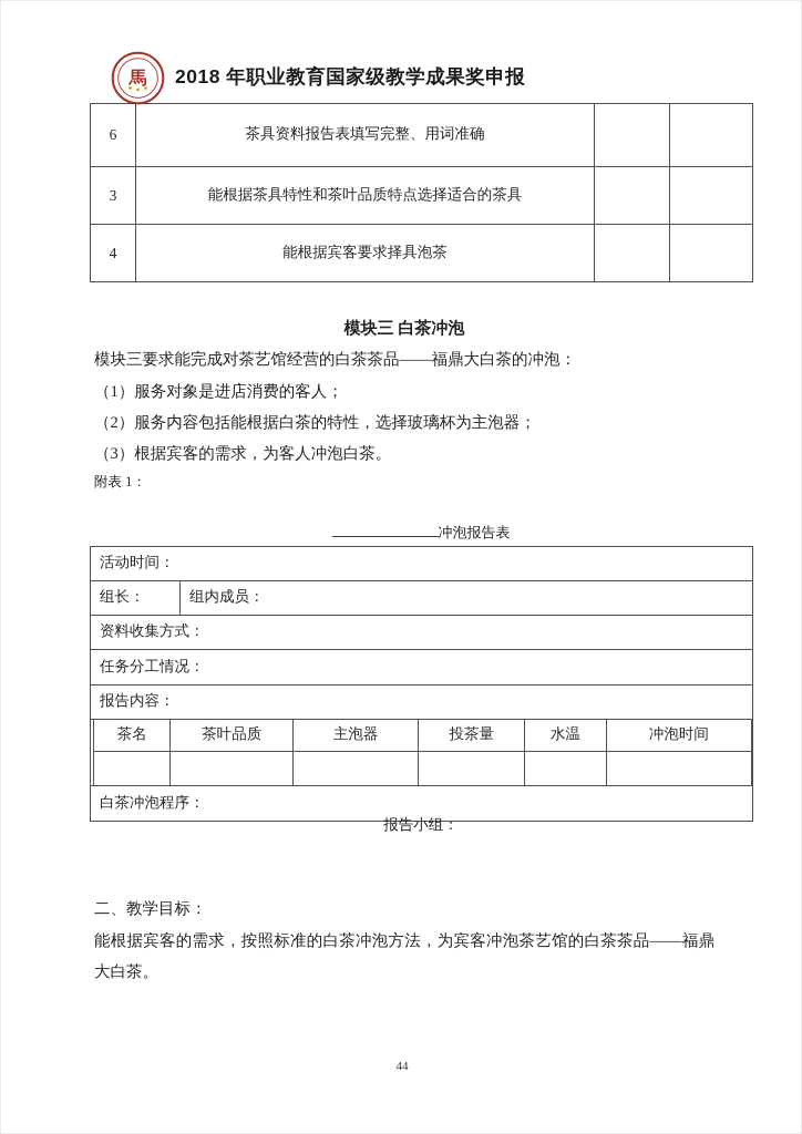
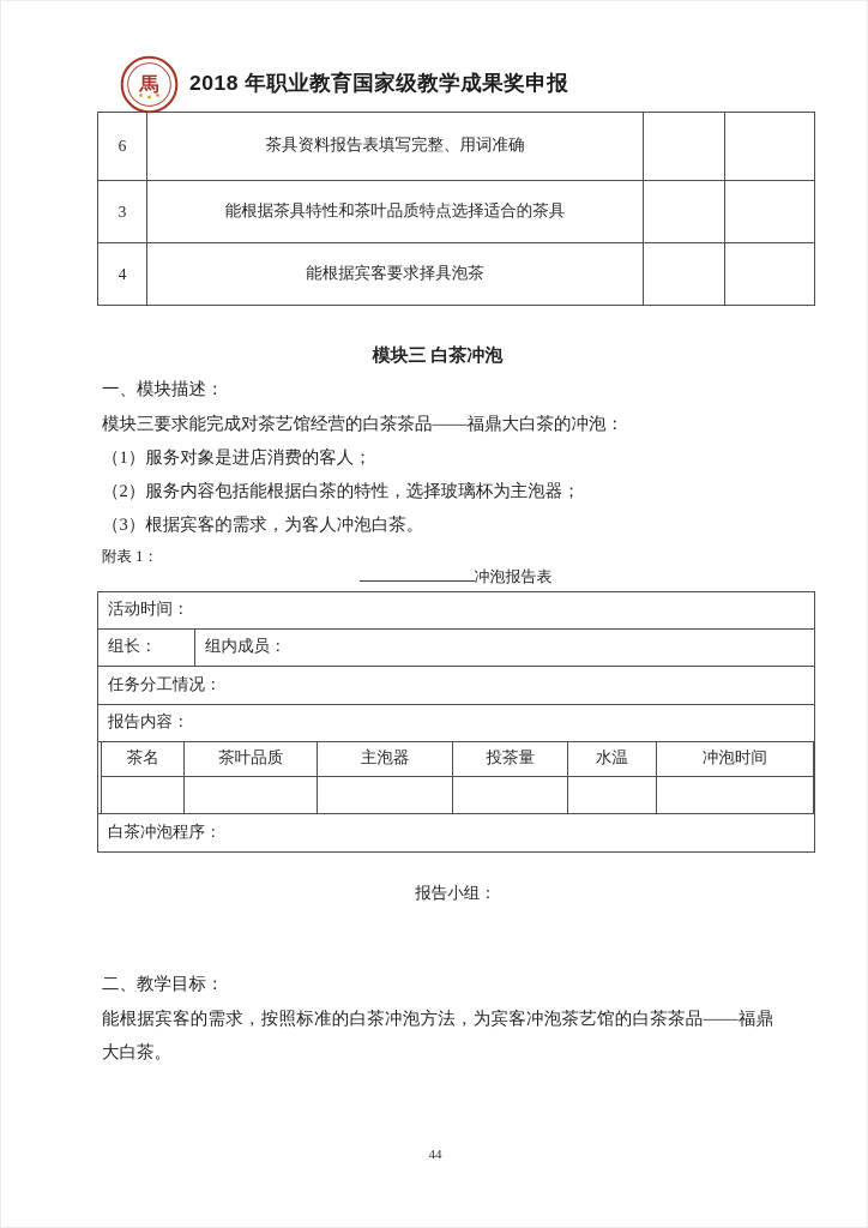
  馬
  2018 年职业教育国家级教学成果奖申报
  6	茶具资料报告表填写完整、用词准确
  3	能根据茶具特性和茶叶品质特点选择适合的茶具
  4	能根据宾客要求择具泡茶
  模块三 白茶冲泡
+ 一、模块描述：
  模块三要求能完成对茶艺馆经营的白茶茶品——福鼎大白茶的冲泡：
  （1）服务对象是进店消费的客人；
  （2）服务内容包括能根据白茶的特性，选择玻璃杯为主泡器；
  （3）根据宾客的需求，为客人冲泡白茶。
  附表 1：
  冲泡报告表
  活动时间：
  组长：	组内成员：
- 资料收集方式：
  任务分工情况：
  报告内容：
  茶名	茶叶品质	主泡器	投茶量	水温	冲泡时间
  白茶冲泡程序：
  报告小组：
  二、教学目标：
  能根据宾客的需求，按照标准的白茶冲泡方法，为宾客冲泡茶艺馆的白茶茶品——福鼎大白茶。
  44
